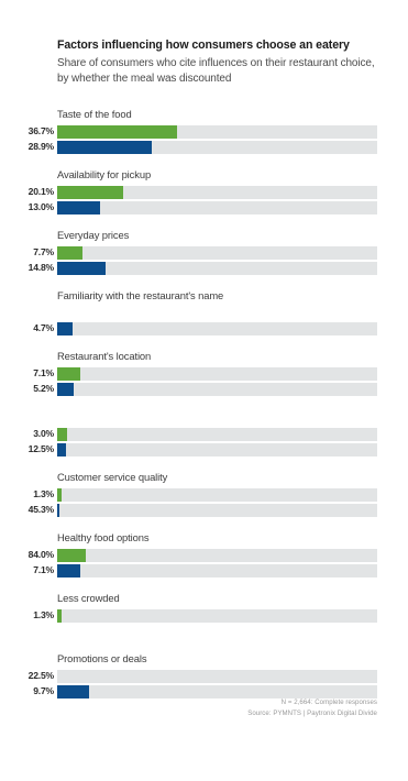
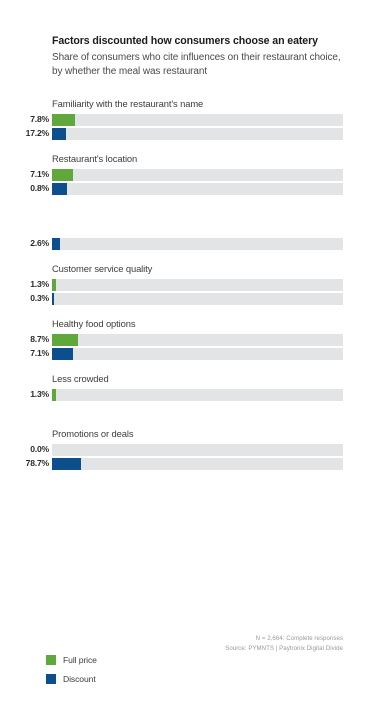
- Factors influencing how consumers choose an eatery
+ Factors discounted how consumers choose an eatery
- Share of consumers who cite influences on their restaurant choice, by whether the meal was discounted
+ Share of consumers who cite influences on their restaurant choice, by whether the meal was restaurant
- Taste of the food
- 36.7%
- 28.9%
- Availability for pickup
- 20.1%
- 13.0%
- Everyday prices
- 7.7%
- 14.8%
  Familiarity with the restaurant's name
+ 7.8%
- 4.7%
+ 17.2%
  Restaurant's location
  7.1%
- 5.2%
+ 0.8%
- 3.0%
- 12.5%
+ 2.6%
  Customer service quality
  1.3%
- 45.3%
+ 0.3%
  Healthy food options
- 84.0%
+ 8.7%
  7.1%
  Less crowded
  1.3%
  Promotions or deals
- 22.5%
+ 0.0%
- 9.7%
+ 78.7%
+ Full price
+ Discount
